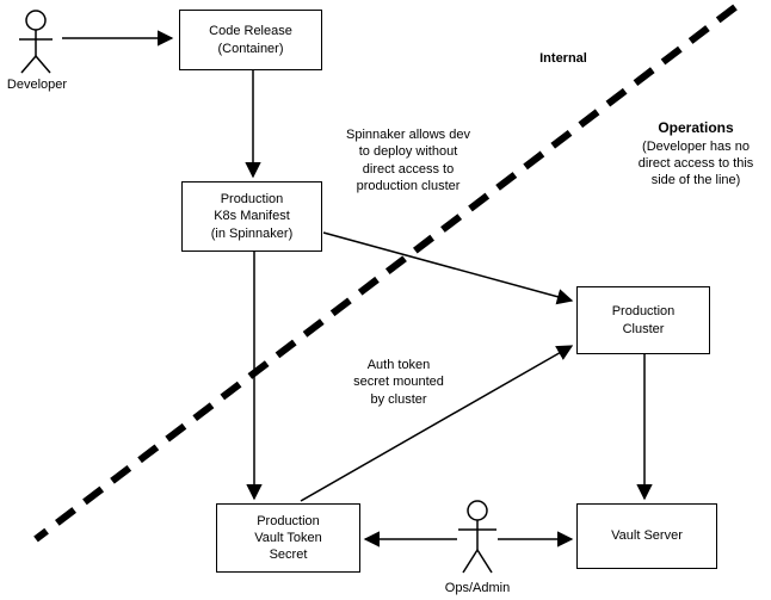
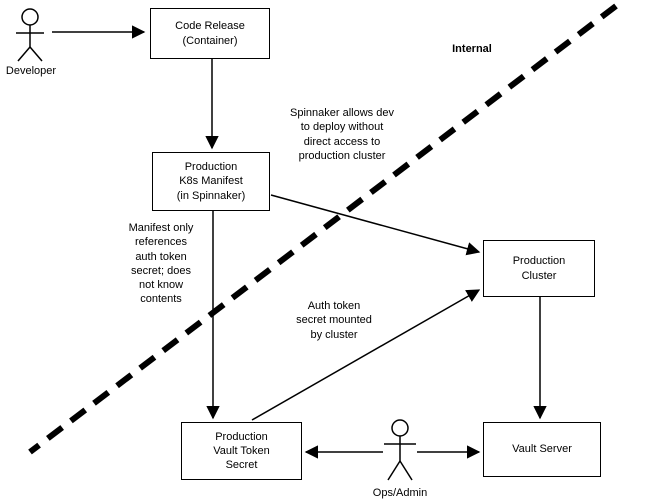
  Code Release
  (Container)
  Production
  K8s Manifest
  (in Spinnaker)
  Production
  Cluster
  Production
  Vault Token
  Secret
  Vault Server
  Developer
  Ops/Admin
  Internal
- Operations (Developer has no
- direct access to this
- side of the line)
  Spinnaker allows dev
  to deploy without
  direct access to
  production cluster
+ Manifest only
+ references
+ auth token
+ secret; does
+ not know
+ contents
  Auth token
  secret mounted
  by cluster
